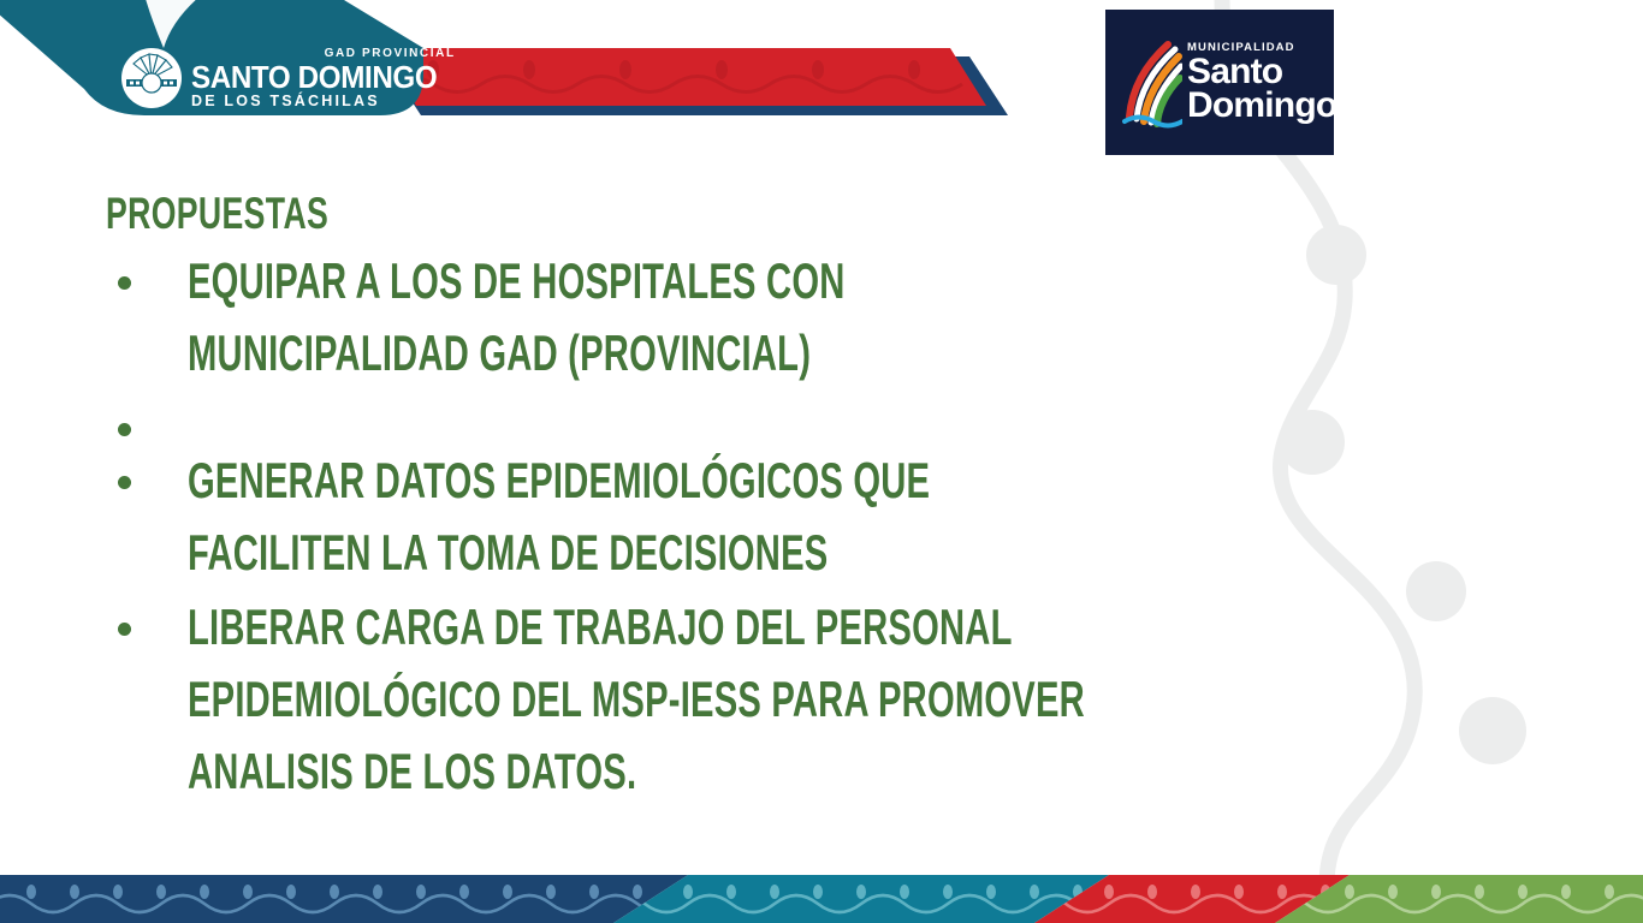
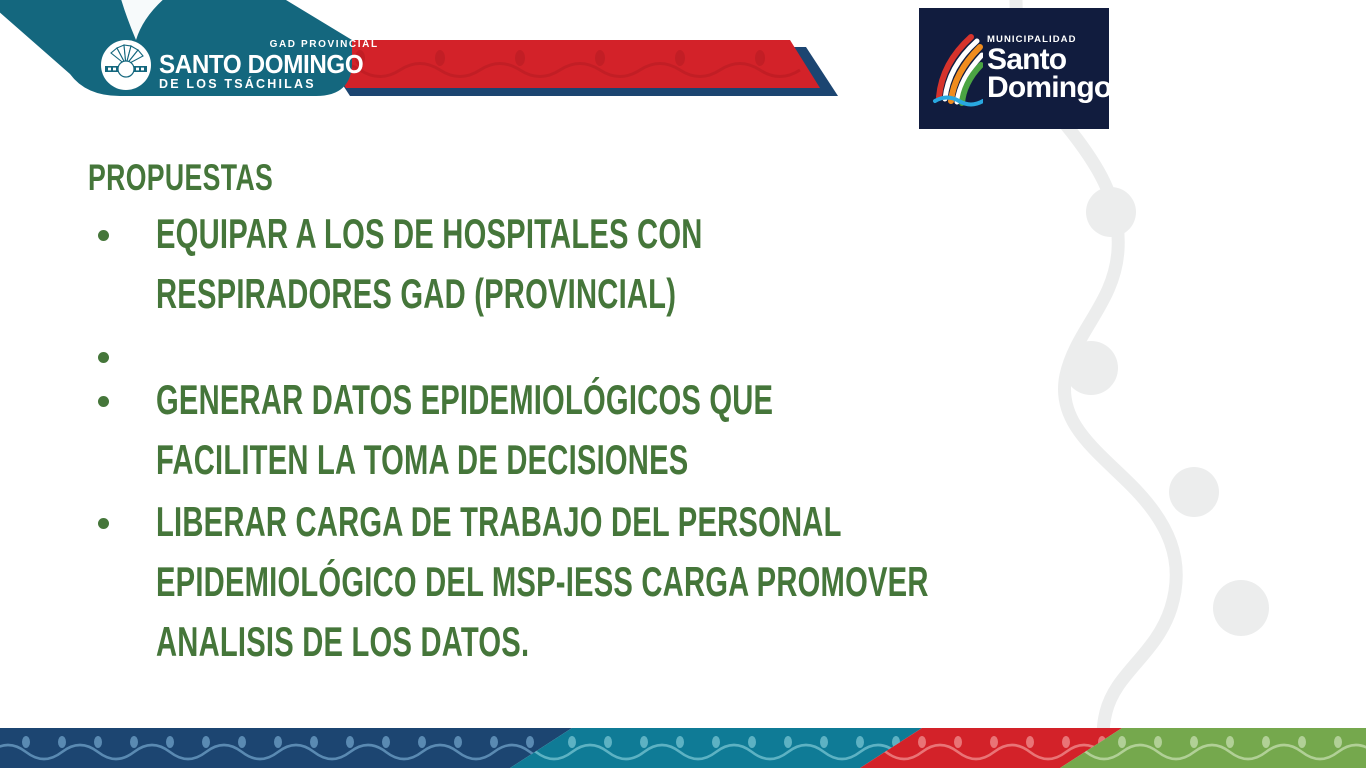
  GAD PROVINCIAL
  SANTO DOMINGO
  DE LOS TSÁCHILAS
  MUNICIPALIDAD
  Santo
  Domingo
  PROPUESTAS
- EQUIPAR A LOS DE HOSPITALES CON MUNICIPALIDAD GAD (PROVINCIAL)
+ EQUIPAR A LOS DE HOSPITALES CON RESPIRADORES GAD (PROVINCIAL)
  GENERAR DATOS EPIDEMIOLÓGICOS QUE FACILITEN LA TOMA DE DECISIONES
- LIBERAR CARGA DE TRABAJO DEL PERSONAL EPIDEMIOLÓGICO DEL MSP-IESS PARA PROMOVER ANALISIS DE LOS DATOS.
+ LIBERAR CARGA DE TRABAJO DEL PERSONAL EPIDEMIOLÓGICO DEL MSP-IESS CARGA PROMOVER ANALISIS DE LOS DATOS.
